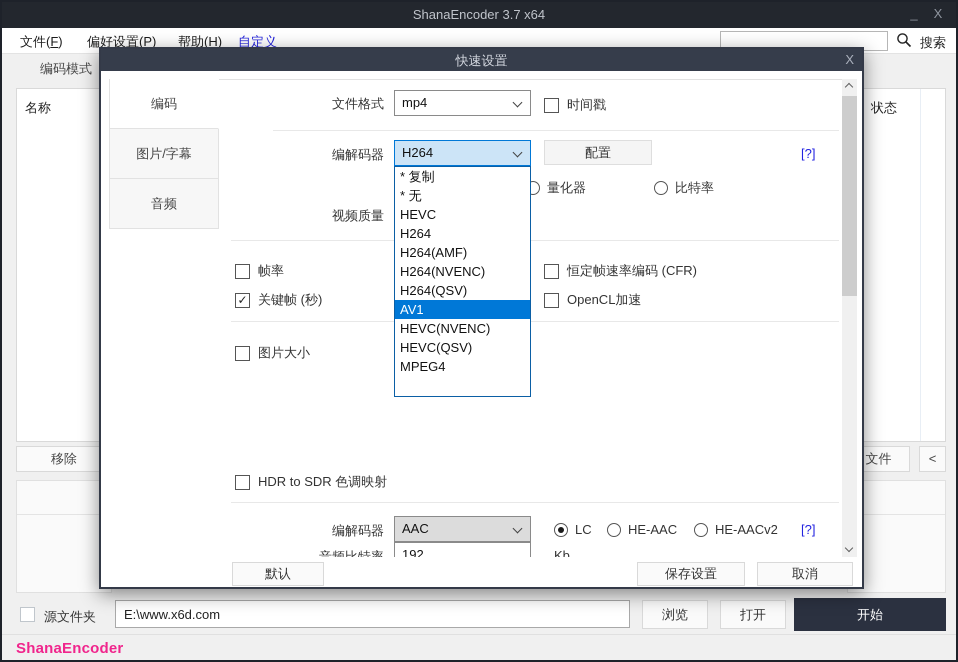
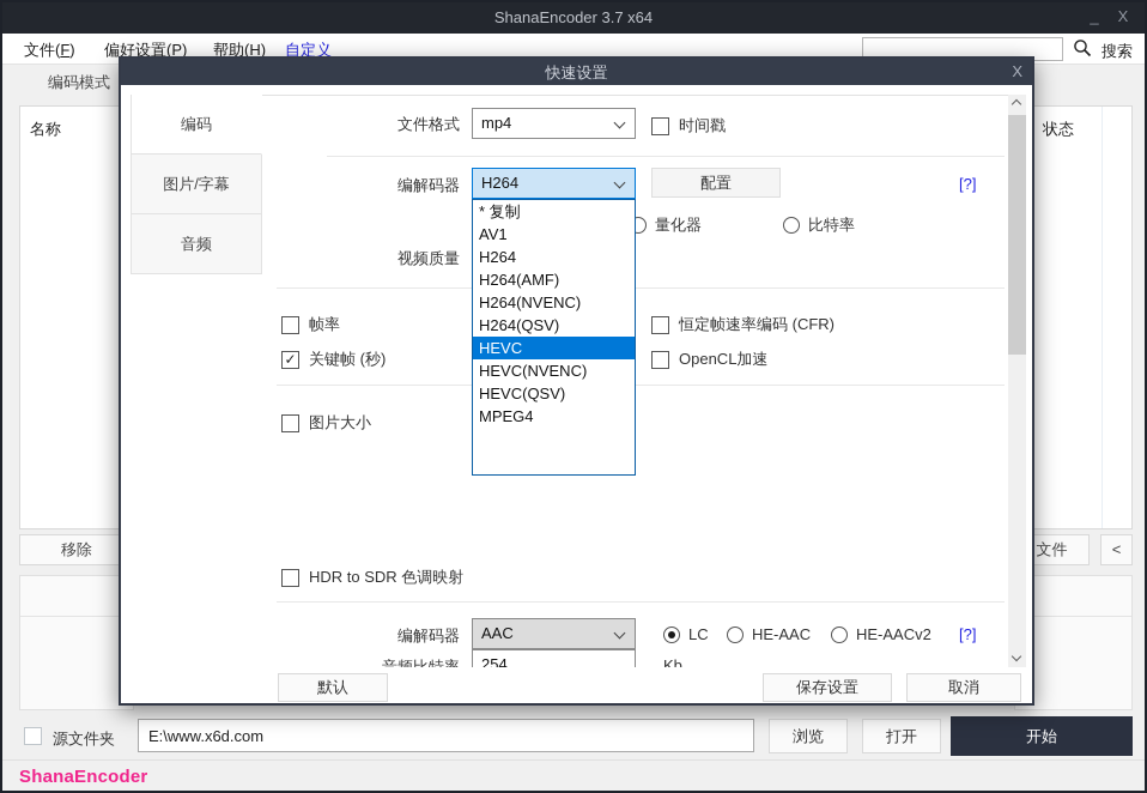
  ShanaEncoder 3.7 x64
  _
  X
  文件(F)
  偏好设置(P)
  帮助(H)
  自定义
  搜索
  编码模式
  名称
  状态
  移除
  文件
  <
  源文件夹
  E:\www.x6d.com
  浏览
  打开
  开始
  ShanaEncoder
  快速设置
  X
  编码
  图片/字幕
  音频
  文件格式
  mp4
  时间戳
  编解码器
  H264
  配置
  [?]
  量化器
  比特率
  视频质量
  帧率
  恒定帧速率编码 (CFR)
  ✓
  关键帧 (秒)
  OpenCL加速
  图片大小
  HDR to SDR 色调映射
  编解码器
  AAC
  LC
  HE-AAC
  HE-AACv2
  [?]
  音频比特率
- 192
+ 254
  Kb
  * 复制
- * 无
- HEVC
+ AV1
  H264
  H264(AMF)
  H264(NVENC)
  H264(QSV)
- AV1
+ HEVC
  HEVC(NVENC)
  HEVC(QSV)
  MPEG4
  默认
  保存设置
  取消
